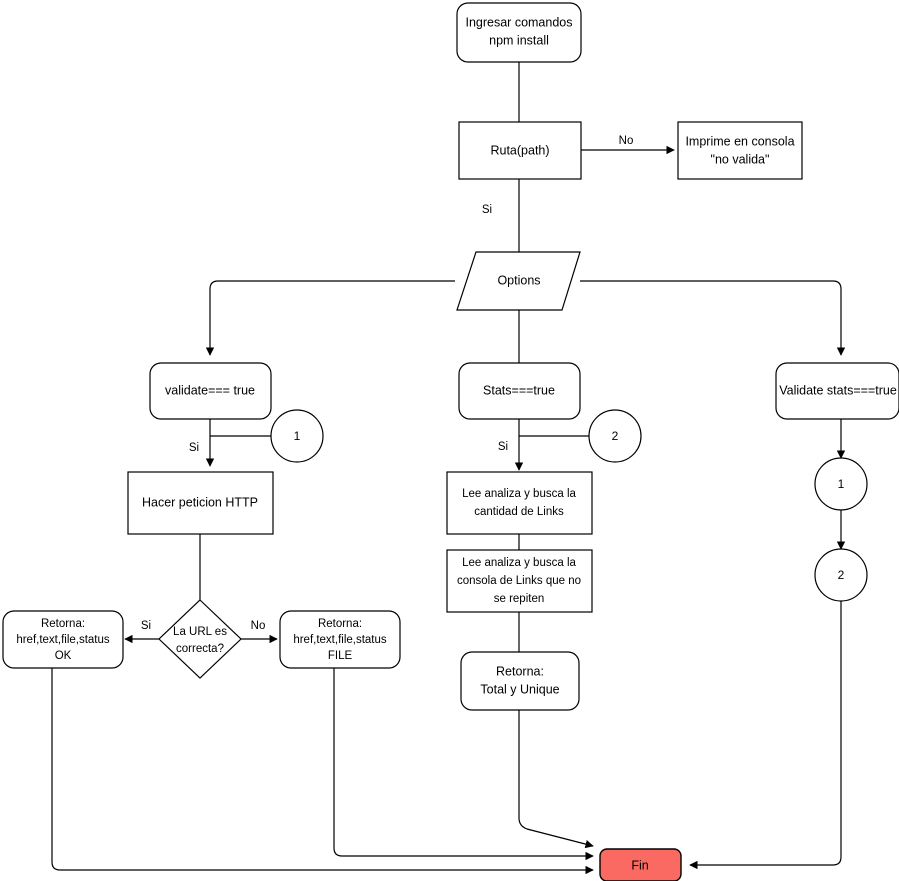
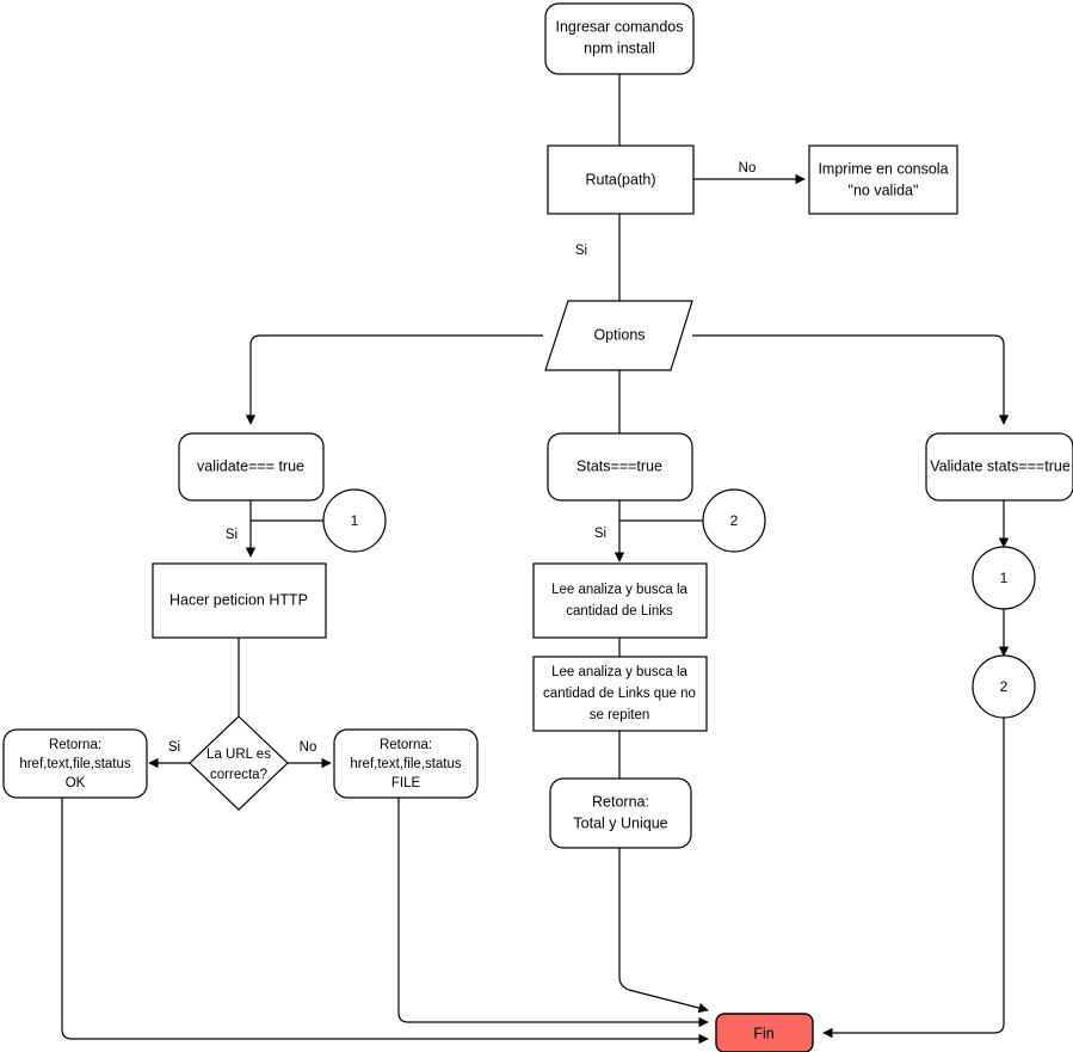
  Ingresar comandos
  npm install
  Ruta(path)
  Imprime en consola
  "no valida"
  Options
  validate=== true
  Stats===true
  Validate stats===true
  1
  2
  1
  2
  Hacer peticion HTTP
  La URL es
  correcta?
  Retorna:
  href,text,file,status
  OK
  Retorna:
  href,text,file,status
  FILE
  Lee analiza y busca la
  cantidad de Links
  Lee analiza y busca la
- consola de Links que no
+ cantidad de Links que no
  se repiten
  Retorna:
  Total y Unique
  Fin
  No
  Si
  Si
  Si
  Si
  No
